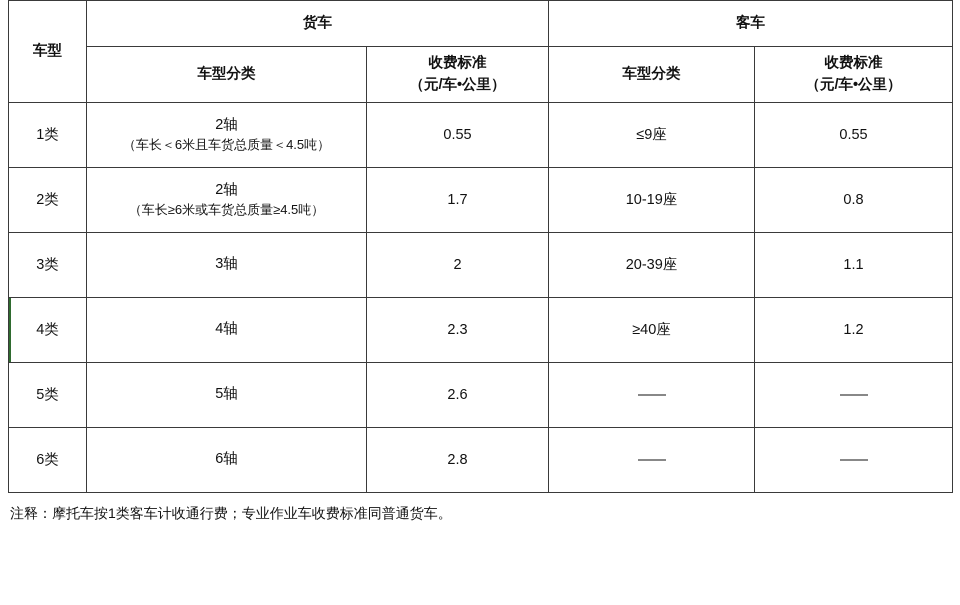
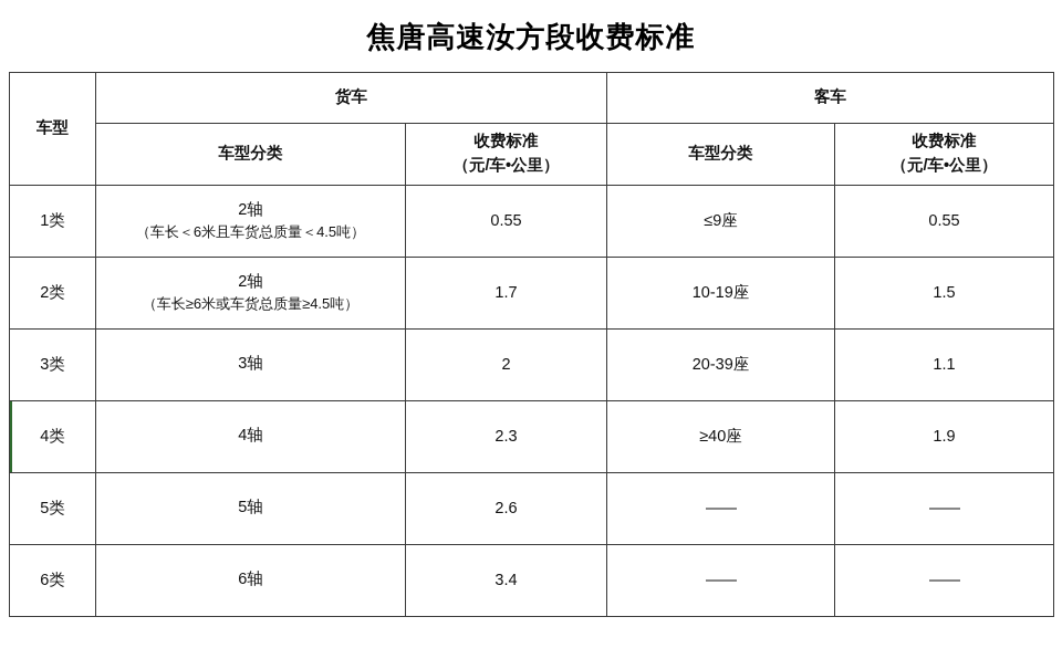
+ 焦唐高速汝方段收费标准
  车型	货车	客车
  车型分类	收费标准 （元/车•公里）	车型分类	收费标准 （元/车•公里）
  1类	2轴 （车长＜6米且车货总质量＜4.5吨）	0.55	≤9座	0.55
- 2类	2轴 （车长≥6米或车货总质量≥4.5吨）	1.7	10-19座	0.8
+ 2类	2轴 （车长≥6米或车货总质量≥4.5吨）	1.7	10-19座	1.5
  3类	3轴	2	20-39座	1.1
- 4类	4轴	2.3	≥40座	1.2
+ 4类	4轴	2.3	≥40座	1.9
  5类	5轴	2.6	——	——
- 6类	6轴	2.8	——	——
+ 6类	6轴	3.4	——	——
- 注释：摩托车按1类客车计收通行费；专业作业车收费标准同普通货车。
